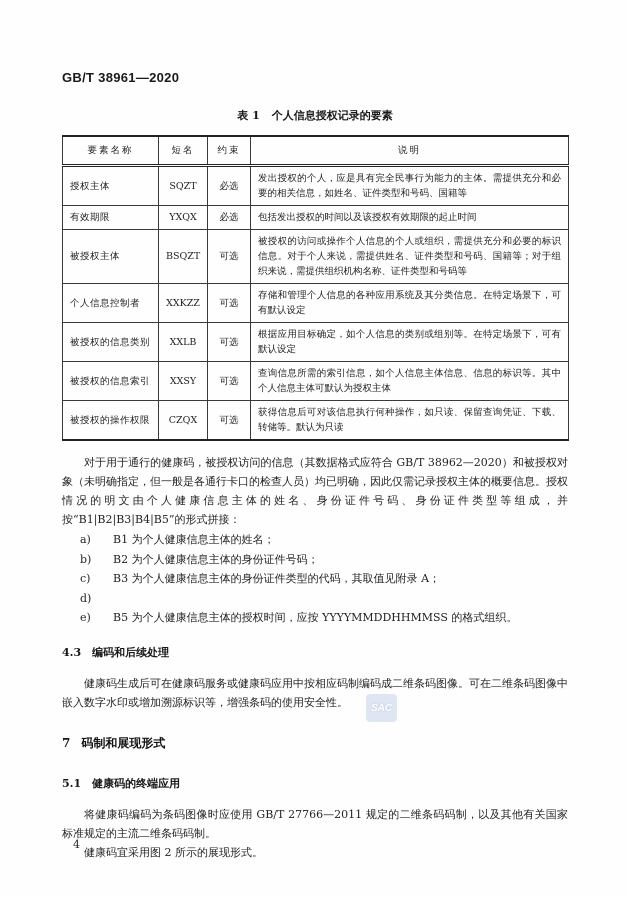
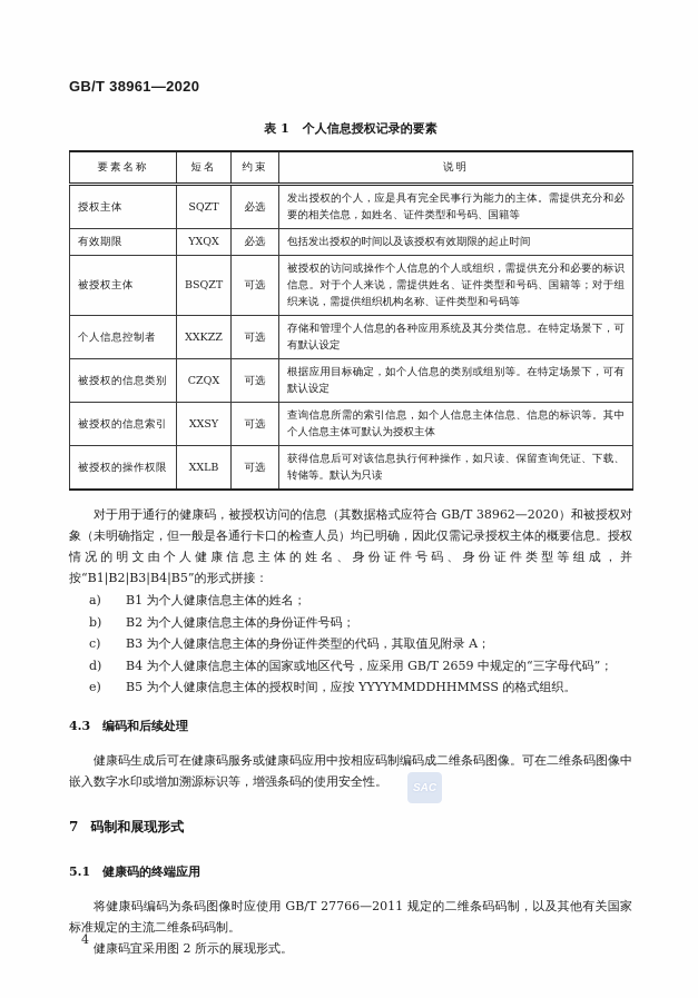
  GB/T 38961—2020
  表 1 个人信息授权记录的要素
  要素名称	短名	约束	说明
  授权主体	SQZT	必选	发出授权的个人，应是具有完全民事行为能力的主体。需提供充分和必要的相关信息，如姓名、证件类型和号码、国籍等
  有效期限	YXQX	必选	包括发出授权的时间以及该授权有效期限的起止时间
  被授权主体	BSQZT	可选	被授权的访问或操作个人信息的个人或组织，需提供充分和必要的标识信息。对于个人来说，需提供姓名、证件类型和号码、国籍等；对于组织来说，需提供组织机构名称、证件类型和号码等
  个人信息控制者	XXKZZ	可选	存储和管理个人信息的各种应用系统及其分类信息。在特定场景下，可有默认设定
- 被授权的信息类别	XXLB	可选	根据应用目标确定，如个人信息的类别或组别等。在特定场景下，可有默认设定
+ 被授权的信息类别	CZQX	可选	根据应用目标确定，如个人信息的类别或组别等。在特定场景下，可有默认设定
  被授权的信息索引	XXSY	可选	查询信息所需的索引信息，如个人信息主体信息、信息的标识等。其中个人信息主体可默认为授权主体
- 被授权的操作权限	CZQX	可选	获得信息后可对该信息执行何种操作，如只读、保留查询凭证、下载、转储等。默认为只读
+ 被授权的操作权限	XXLB	可选	获得信息后可对该信息执行何种操作，如只读、保留查询凭证、下载、转储等。默认为只读
  对于用于通行的健康码，被授权访问的信息（其数据格式应符合 GB/T 38962—2020）和被授权对象（未明确指定，但一般是各通行卡口的检查人员）均已明确，因此仅需记录授权主体的概要信息。授权情况的明文由个人健康信息主体的姓名、身份证件号码、身份证件类型等组成，并按“B1|B2|B3|B4|B5”的形式拼接：
  a)
  B1 为个人健康信息主体的姓名；
  b)
  B2 为个人健康信息主体的身份证件号码；
  c)
  B3 为个人健康信息主体的身份证件类型的代码，其取值见附录 A；
  d)
+ B4 为个人健康信息主体的国家或地区代号，应采用 GB/T 2659 中规定的“三字母代码”；
  e)
  B5 为个人健康信息主体的授权时间，应按 YYYYMMDDHHMMSS 的格式组织。
  4.3 编码和后续处理
  健康码生成后可在健康码服务或健康码应用中按相应码制编码成二维条码图像。可在二维条码图像中嵌入数字水印或增加溯源标识等，增强条码的使用安全性。
  7 码制和展现形式
  5.1 健康码的终端应用
  将健康码编码为条码图像时应使用 GB/T 27766—2011 规定的二维条码码制，以及其他有关国家标准规定的主流二维条码码制。
  健康码宜采用图 2 所示的展现形式。
  SAC
  4
